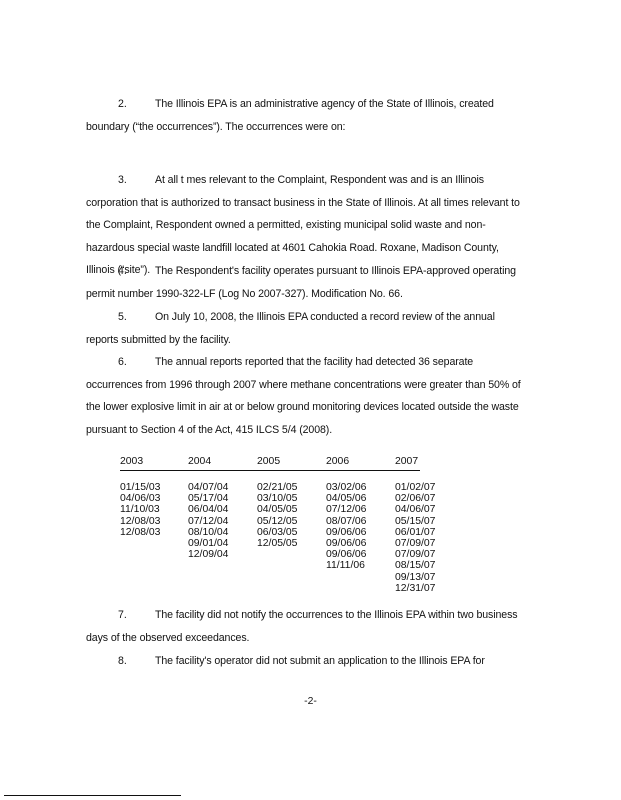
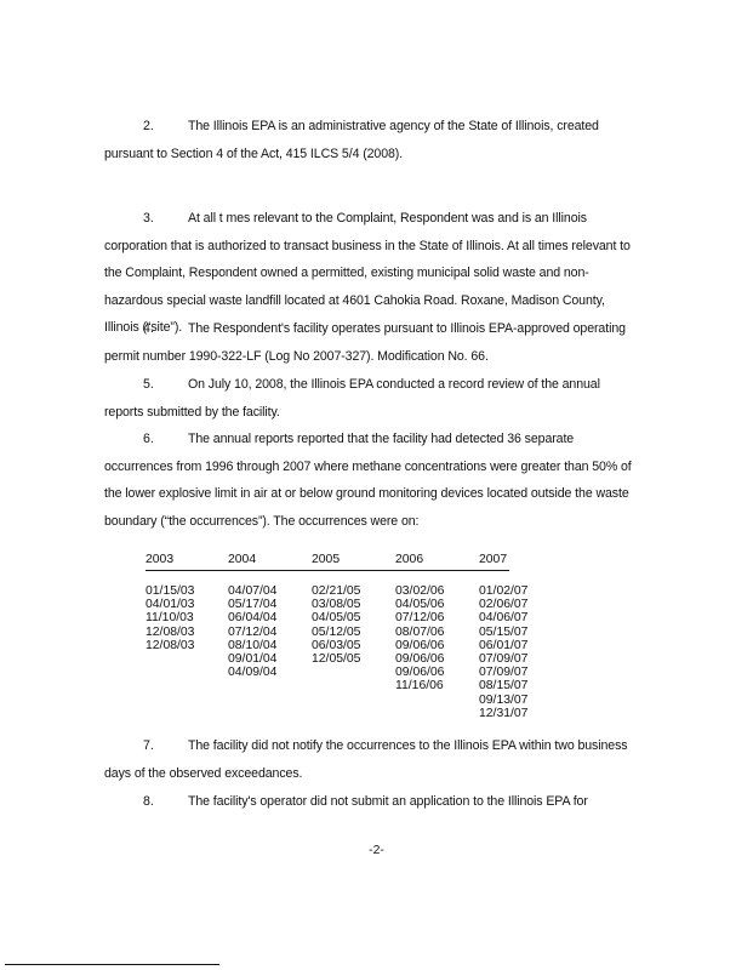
  2.
  The Illinois EPA is an administrative agency of the State of Illinois, created
- boundary (“the occurrences”). The occurrences were on:
+ pursuant to Section 4 of the Act, 415 ILCS 5/4 (2008).
  3.
  At all t mes relevant to the Complaint, Respondent was and is an Illinois
  corporation that is authorized to transact business in the State of Illinois. At all times relevant to
  the Complaint, Respondent owned a permitted, existing municipal solid waste and non-
  hazardous special waste landfill located at 4601 Cahokia Road. Roxane, Madison County,
  Illinois (“site”).
  4.
  The Respondent's facility operates pursuant to Illinois EPA-approved operating
  permit number 1990-322-LF (Log No 2007-327). Modification No. 66.
  5.
  On July 10, 2008, the Illinois EPA conducted a record review of the annual
  reports submitted by the facility.
  6.
  The annual reports reported that the facility had detected 36 separate
  occurrences from 1996 through 2007 where methane concentrations were greater than 50% of
  the lower explosive limit in air at or below ground monitoring devices located outside the waste
- pursuant to Section 4 of the Act, 415 ILCS 5/4 (2008).
+ boundary (“the occurrences”). The occurrences were on:
  7.
  The facility did not notify the occurrences to the Illinois EPA within two business
  days of the observed exceedances.
  8.
  The facility's operator did not submit an application to the Illinois EPA for
  2003
  2004
  2005
  2006
  2007
  01/15/03
- 04/06/03
+ 04/01/03
  11/10/03
  12/08/03
  12/08/03
  04/07/04
  05/17/04
  06/04/04
  07/12/04
  08/10/04
  09/01/04
- 12/09/04
+ 04/09/04
  02/21/05
- 03/10/05
+ 03/08/05
  04/05/05
  05/12/05
  06/03/05
  12/05/05
  03/02/06
  04/05/06
  07/12/06
  08/07/06
  09/06/06
  09/06/06
  09/06/06
- 11/11/06
+ 11/16/06
  01/02/07
  02/06/07
  04/06/07
  05/15/07
  06/01/07
  07/09/07
  07/09/07
  08/15/07
  09/13/07
  12/31/07
  -2-
